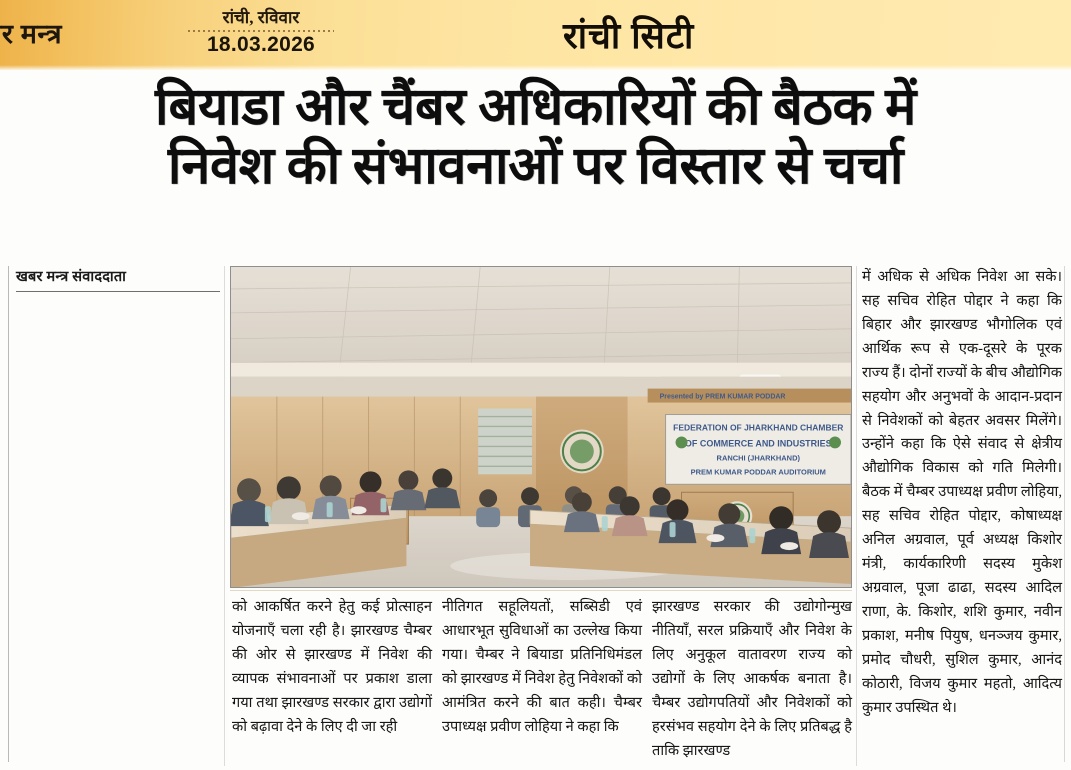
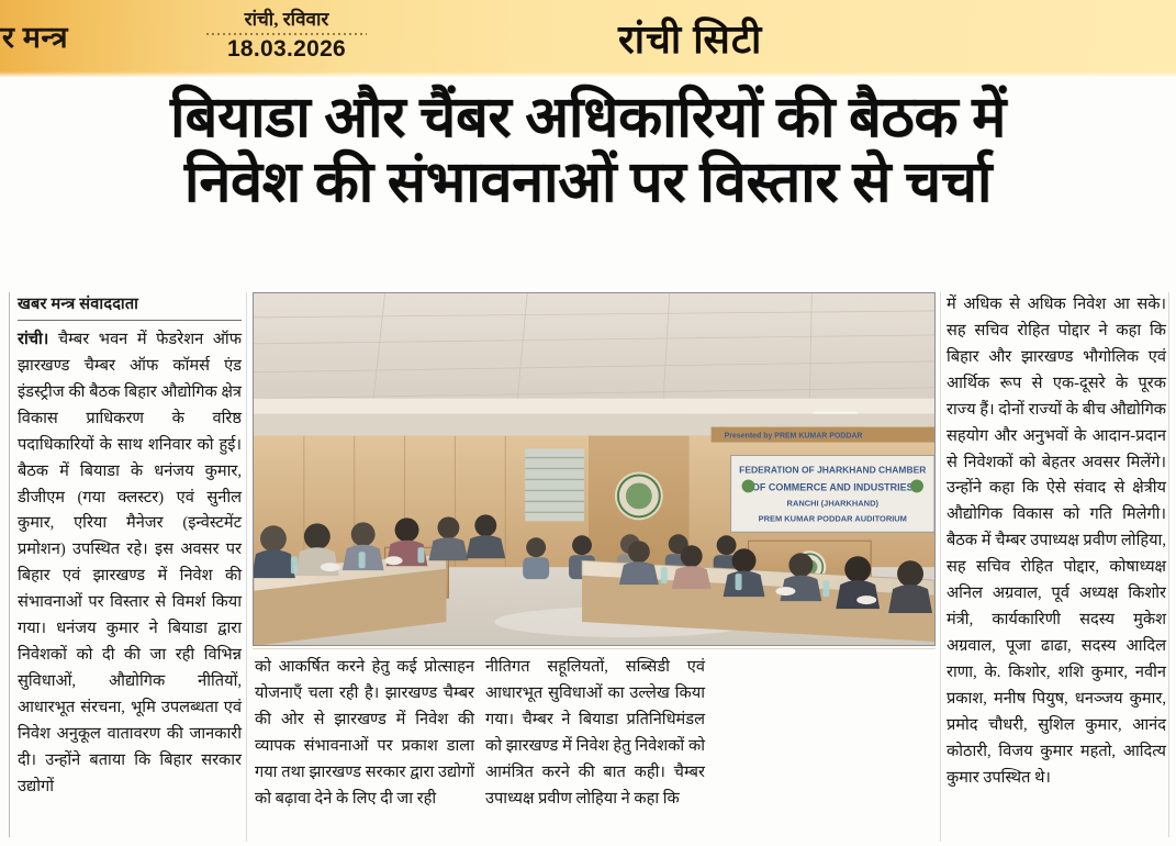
  र मन्त्र
  रांची, रविवार
  18.03.2026
  रांची सिटी
  बियाडा और चैंबर अधिकारियों की बैठक में
  निवेश की संभावनाओं पर विस्तार से चर्चा
  खबर मन्त्र संवाददाता
+ रांची। चैम्बर भवन में फेडरेशन ऑफ झारखण्ड चैम्बर ऑफ कॉमर्स एंड इंडस्ट्रीज की बैठक बिहार औद्योगिक क्षेत्र विकास प्राधिकरण के वरिष्ठ पदाधिकारियों के साथ शनिवार को हुई। बैठक में बियाडा के धनंजय कुमार, डीजीएम (गया क्लस्टर) एवं सुनील कुमार, एरिया मैनेजर (इन्वेस्टमेंट प्रमोशन) उपस्थित रहे। इस अवसर पर बिहार एवं झारखण्ड में निवेश की संभावनाओं पर विस्तार से विमर्श किया गया। धनंजय कुमार ने बियाडा द्वारा निवेशकों को दी की जा रही विभिन्न सुविधाओं, औद्योगिक नीतियों, आधारभूत संरचना, भूमि उपलब्धता एवं निवेश अनुकूल वातावरण की जानकारी दी। उन्होंने बताया कि बिहार सरकार उद्योगों
  FEDERATION OF JHARKHAND CHAMBER
  OF COMMERCE AND INDUSTRIES
  RANCHI (JHARKHAND)
  PREM KUMAR PODDAR AUDITORIUM
  को आकर्षित करने हेतु कई प्रोत्साहन योजनाएँ चला रही है। झारखण्ड चैम्बर की ओर से झारखण्ड में निवेश की व्यापक संभावनाओं पर प्रकाश डाला गया तथा झारखण्ड सरकार द्वारा उद्योगों को बढ़ावा देने के लिए दी जा रही
  नीतिगत सहूलियतों, सब्सिडी एवं आधारभूत सुविधाओं का उल्लेख किया गया। चैम्बर ने बियाडा प्रतिनिधिमंडल को झारखण्ड में निवेश हेतु निवेशकों को आमंत्रित करने की बात कही। चैम्बर उपाध्यक्ष प्रवीण लोहिया ने कहा कि
- झारखण्ड सरकार की उद्योगोन्मुख नीतियाँ, सरल प्रक्रियाएँ और निवेश के लिए अनुकूल वातावरण राज्य को उद्योगों के लिए आकर्षक बनाता है। चैम्बर उद्योगपतियों और निवेशकों को हरसंभव सहयोग देने के लिए प्रतिबद्ध है ताकि झारखण्ड
  में अधिक से अधिक निवेश आ सके। सह सचिव रोहित पोद्दार ने कहा कि बिहार और झारखण्ड भौगोलिक एवं आर्थिक रूप से एक-दूसरे के पूरक राज्य हैं। दोनों राज्यों के बीच औद्योगिक सहयोग और अनुभवों के आदान-प्रदान से निवेशकों को बेहतर अवसर मिलेंगे। उन्होंने कहा कि ऐसे संवाद से क्षेत्रीय औद्योगिक विकास को गति मिलेगी। बैठक में चैम्बर उपाध्यक्ष प्रवीण लोहिया, सह सचिव रोहित पोद्दार, कोषाध्यक्ष अनिल अग्रवाल, पूर्व अध्यक्ष किशोर मंत्री, कार्यकारिणी सदस्य मुकेश अग्रवाल, पूजा ढाढा, सदस्य आदिल राणा, के. किशोर, शशि कुमार, नवीन प्रकाश, मनीष पियुष, धनञ्जय कुमार, प्रमोद चौधरी, सुशिल कुमार, आनंद कोठारी, विजय कुमार महतो, आदित्य कुमार उपस्थित थे।
